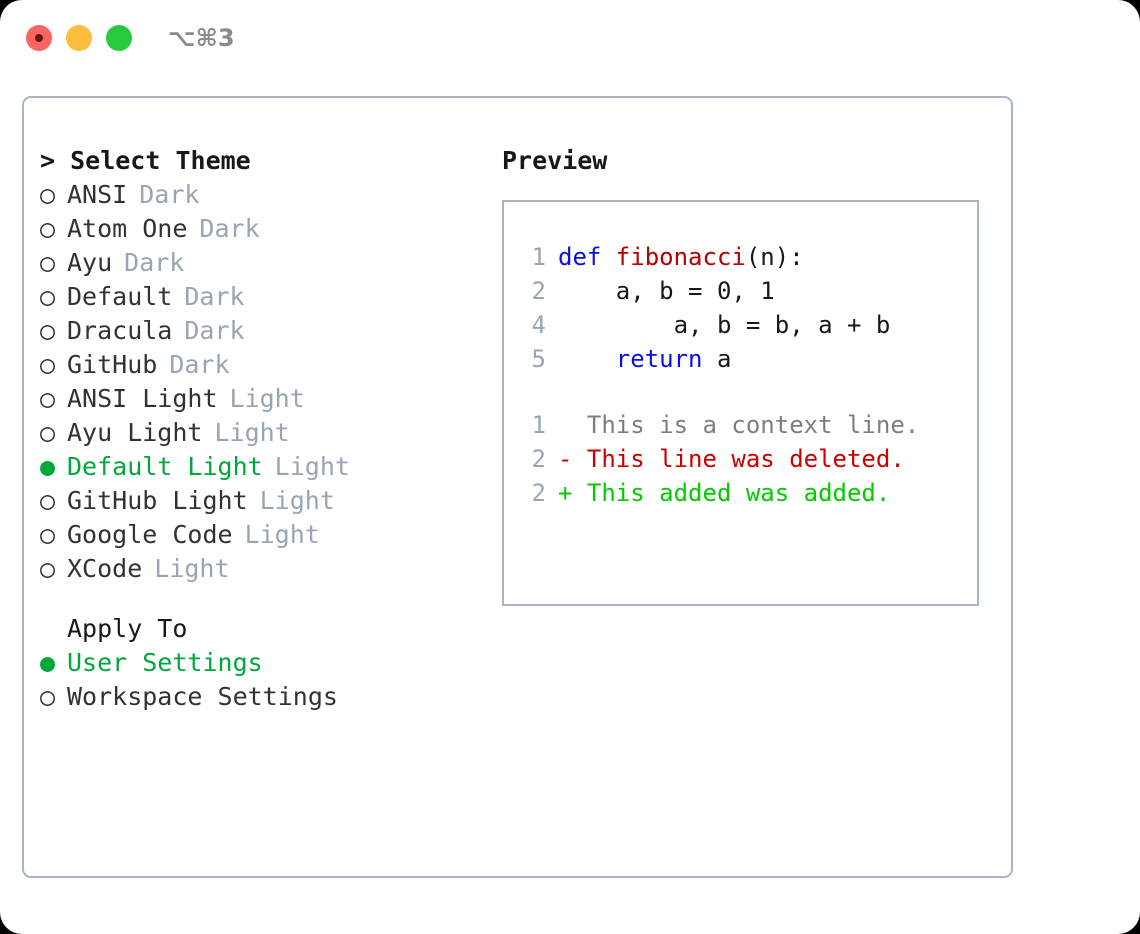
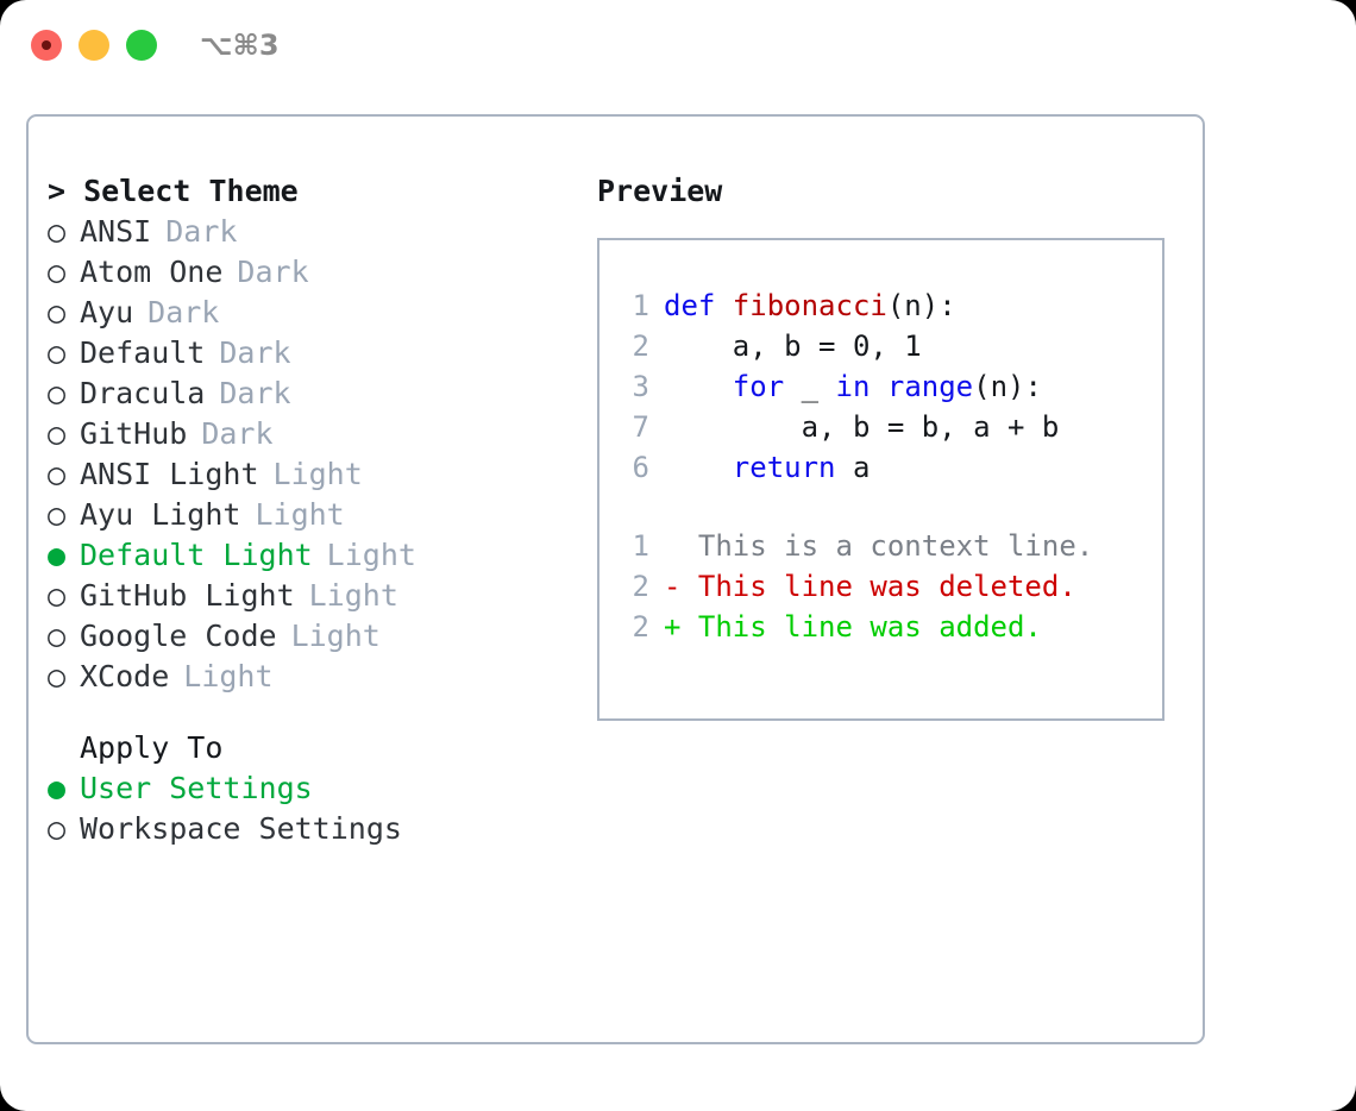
  ⌥⌘3
  > Select Theme
  ○
  ANSI
  Dark
  ○
  Atom One
  Dark
  ○
  Ayu
  Dark
  ○
  Default
  Dark
  ○
  Dracula
  Dark
  ○
  GitHub
  Dark
  ○
  ANSI Light
  Light
  ○
  Ayu Light
  Light
  ●
  Default Light
  Light
  ○
  GitHub Light
  Light
  ○
  Google Code
  Light
  ○
  XCode
  Light
  Apply To
  ●
  User Settings
  ○
  Workspace Settings
  Preview
  1
  def fibonacci(n):
  2
  a, b = 0, 1
+ 3
+ for _ in range(n):
- 4
+ 7
  a, b = b, a + b
- 5
+ 6
  return a
  1
  This is a context line.
  2
  - This line was deleted.
  2
- + This added was added.
+ + This line was added.
